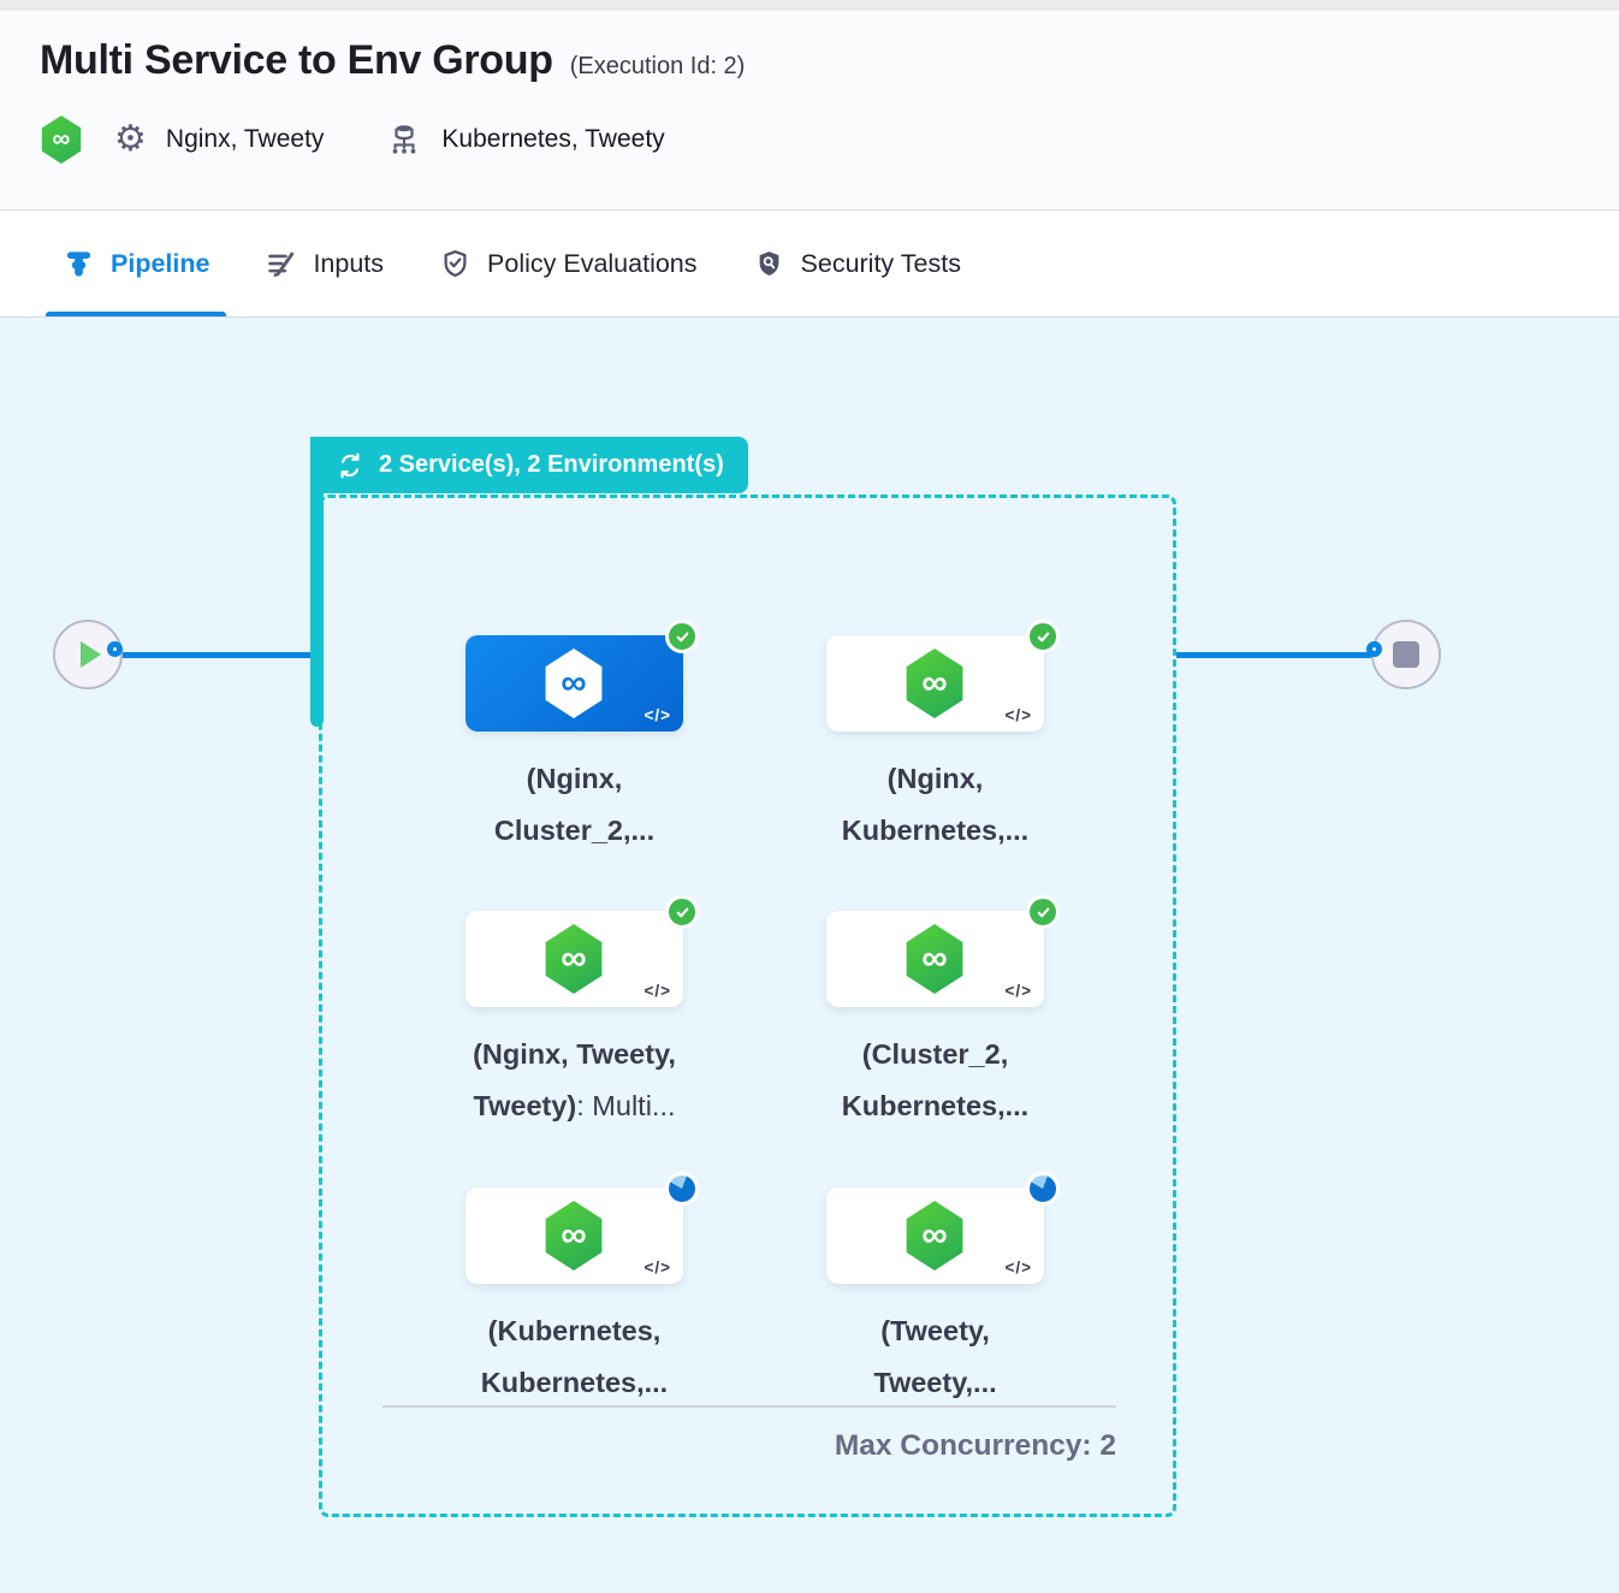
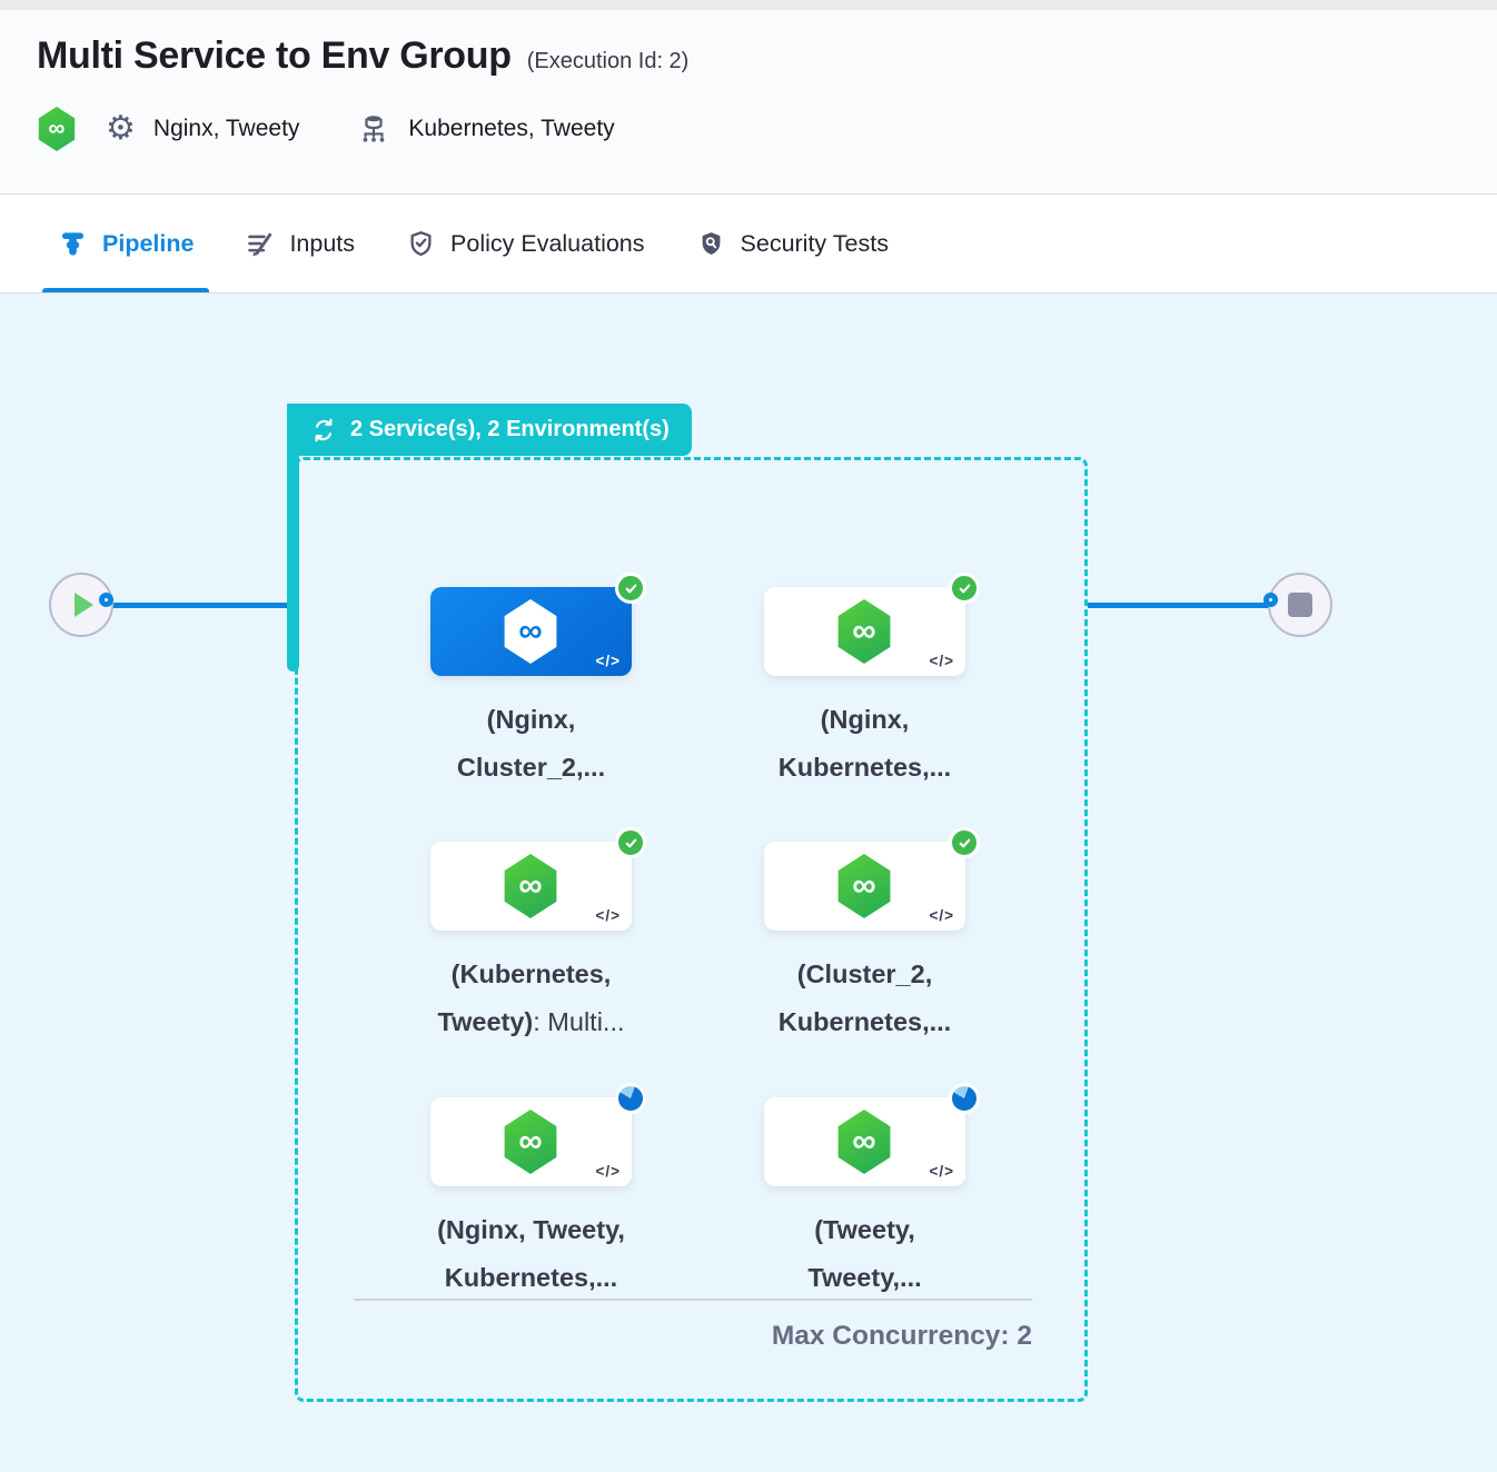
  Multi Service to Env Group
  (Execution Id: 2)
  ∞
  ⚙
  Nginx, Tweety
  Kubernetes, Tweety
  Pipeline
  Inputs
  Policy Evaluations
  Security Tests
  2 Service(s), 2 Environment(s)
  ∞
  </>
  (Nginx,
  Cluster_2,...
  ∞
  </>
  (Nginx,
  Kubernetes,...
  ∞
  </>
- (Nginx, Tweety,
+ (Kubernetes,
  Tweety): Multi...
  ∞
  </>
  (Cluster_2,
  Kubernetes,...
  ∞
  </>
- (Kubernetes,
+ (Nginx, Tweety,
  Kubernetes,...
  ∞
  </>
  (Tweety,
  Tweety,...
  Max Concurrency: 2
